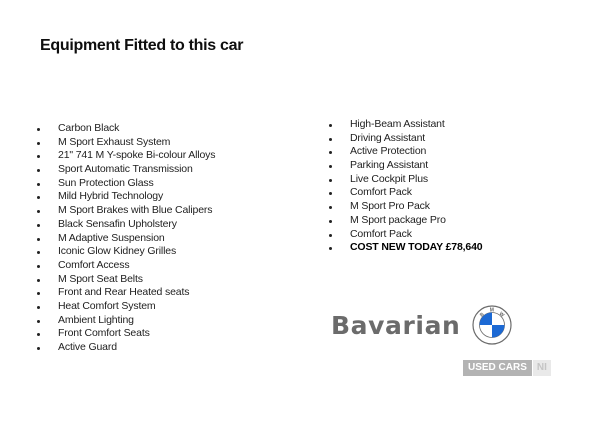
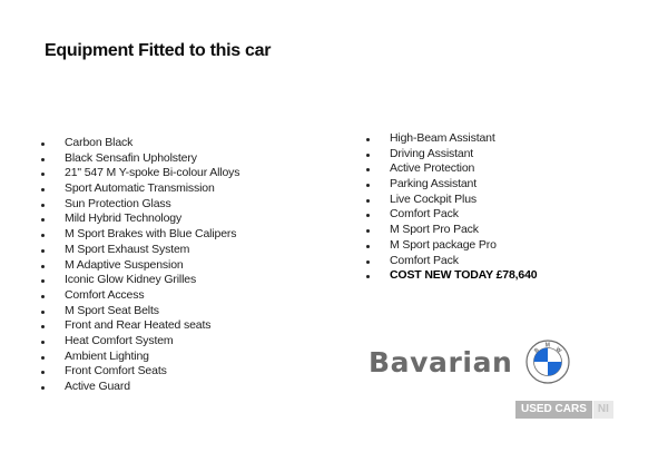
  Equipment Fitted to this car
  Carbon Black
- M Sport Exhaust System
+ Black Sensafin Upholstery
- 21" 741 M Y-spoke Bi-colour Alloys
+ 21" 547 M Y-spoke Bi-colour Alloys
  Sport Automatic Transmission
  Sun Protection Glass
  Mild Hybrid Technology
  M Sport Brakes with Blue Calipers
- Black Sensafin Upholstery
+ M Sport Exhaust System
  M Adaptive Suspension
  Iconic Glow Kidney Grilles
  Comfort Access
  M Sport Seat Belts
  Front and Rear Heated seats
  Heat Comfort System
  Ambient Lighting
  Front Comfort Seats
  Active Guard
  High-Beam Assistant
  Driving Assistant
  Active Protection
  Parking Assistant
  Live Cockpit Plus
  Comfort Pack
  M Sport Pro Pack
  M Sport package Pro
  Comfort Pack
  COST NEW TODAY £78,640
  Bavarian
  USED CARS
  NI
